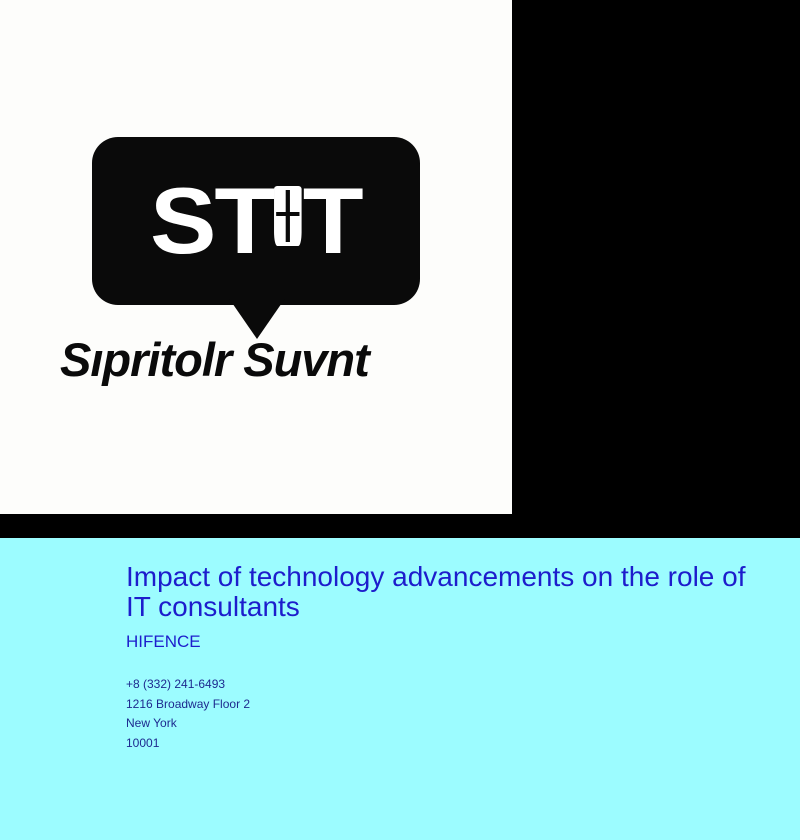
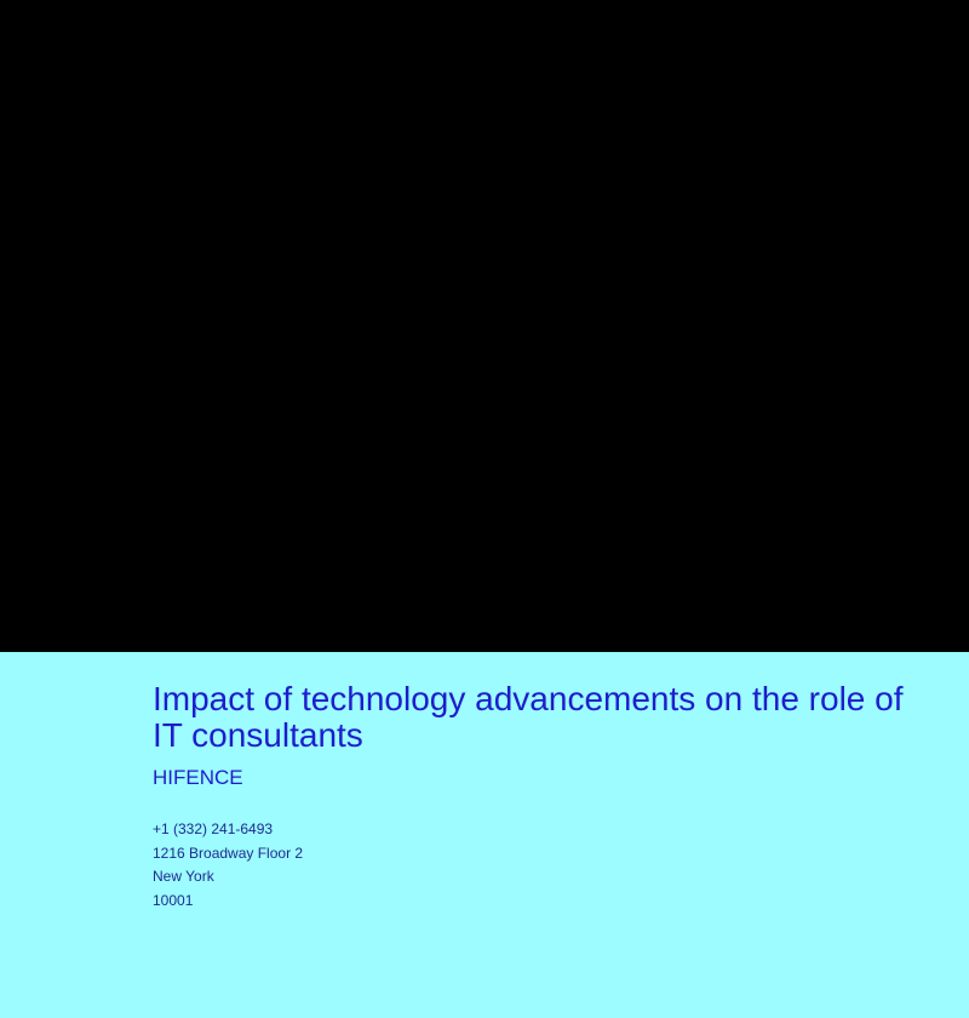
- ST
- T
- Sıpritolr Suvnt
  Impact of technology advancements on the role of IT consultants
  HIFENCE
- +8 (332) 241-6493
+ +1 (332) 241-6493
  1216 Broadway Floor 2
  New York
  10001
